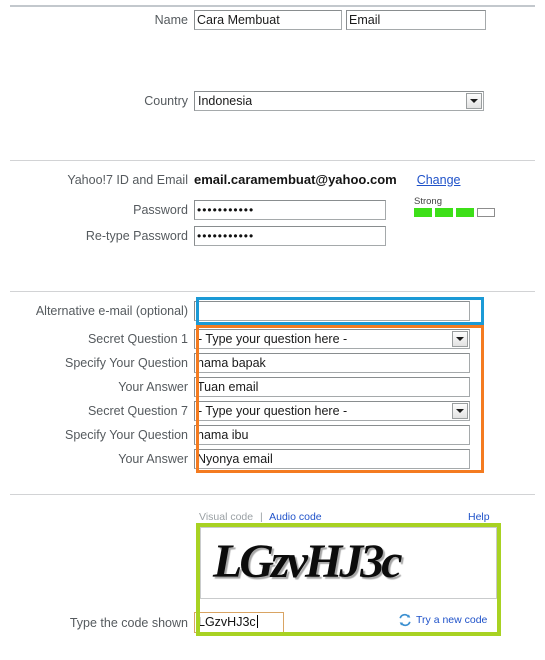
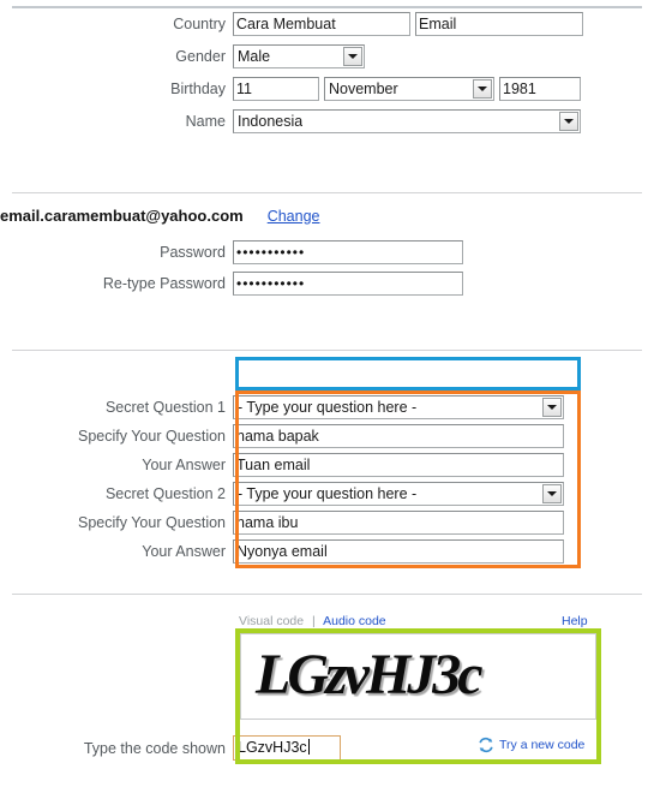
- Name
+ Country
  Cara Membuat
  Email
+ Gender
+ Male
+ Birthday
+ 11
+ November
+ 1981
- Country
+ Name
  Indonesia
- Yahoo!7 ID and Email
  email.caramembuat@yahoo.com
  Change
  Password
  •••••••••••
- Strong
  Re-type Password
  •••••••••••
- Alternative e-mail (optional)
  Secret Question 1
  - Type your question here -
  Specify Your Question
  nama bapak
  Your Answer
  Tuan email
- Secret Question 7
+ Secret Question 2
  - Type your question here -
  Specify Your Question
  nama ibu
  Your Answer
  Nyonya email
  Visual code | Audio code
  Help
  LGzvHJ3c
  Type the code shown
  LGzvHJ3c
  Try a new code
